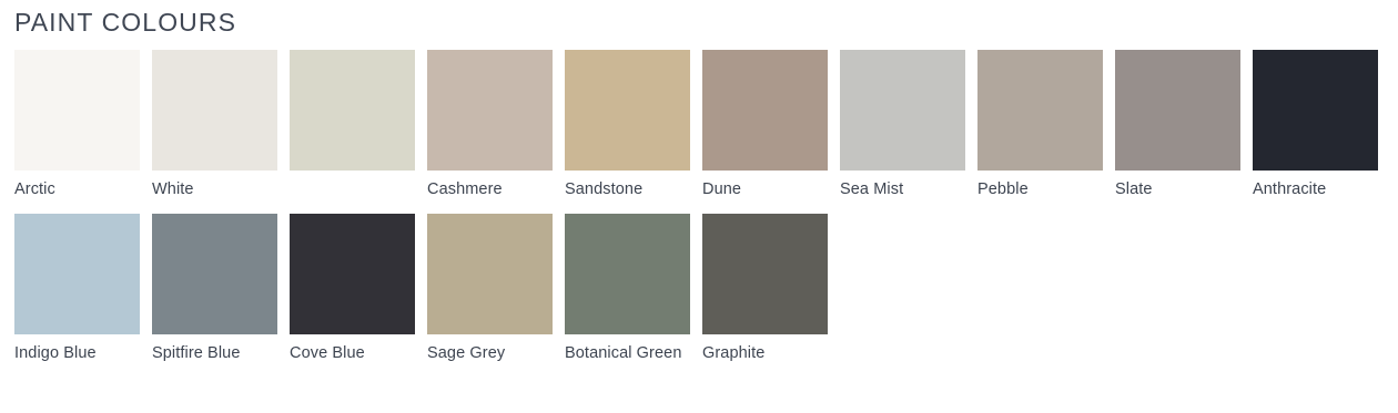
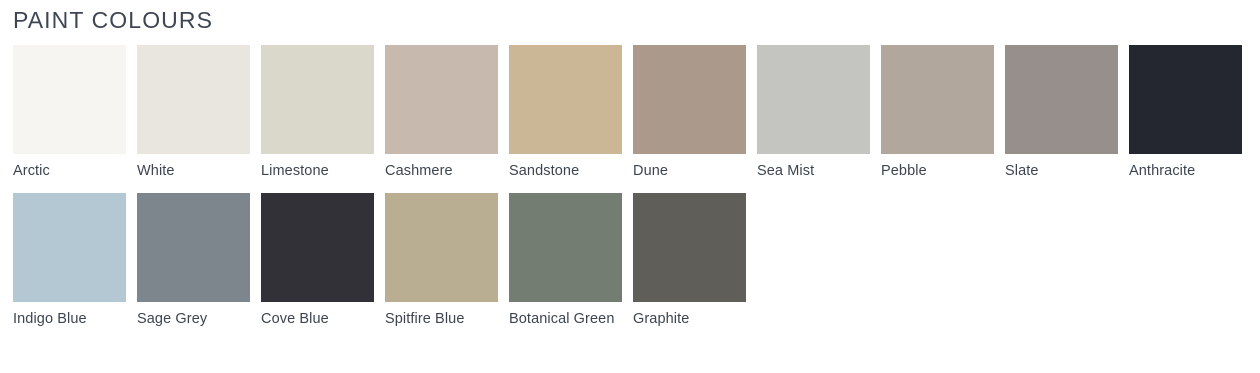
  PAINT COLOURS
  Arctic
  White
+ Limestone
  Cashmere
  Sandstone
  Dune
  Sea Mist
  Pebble
  Slate
  Anthracite
  Indigo Blue
- Spitfire Blue
+ Sage Grey
  Cove Blue
- Sage Grey
+ Spitfire Blue
  Botanical Green
  Graphite
